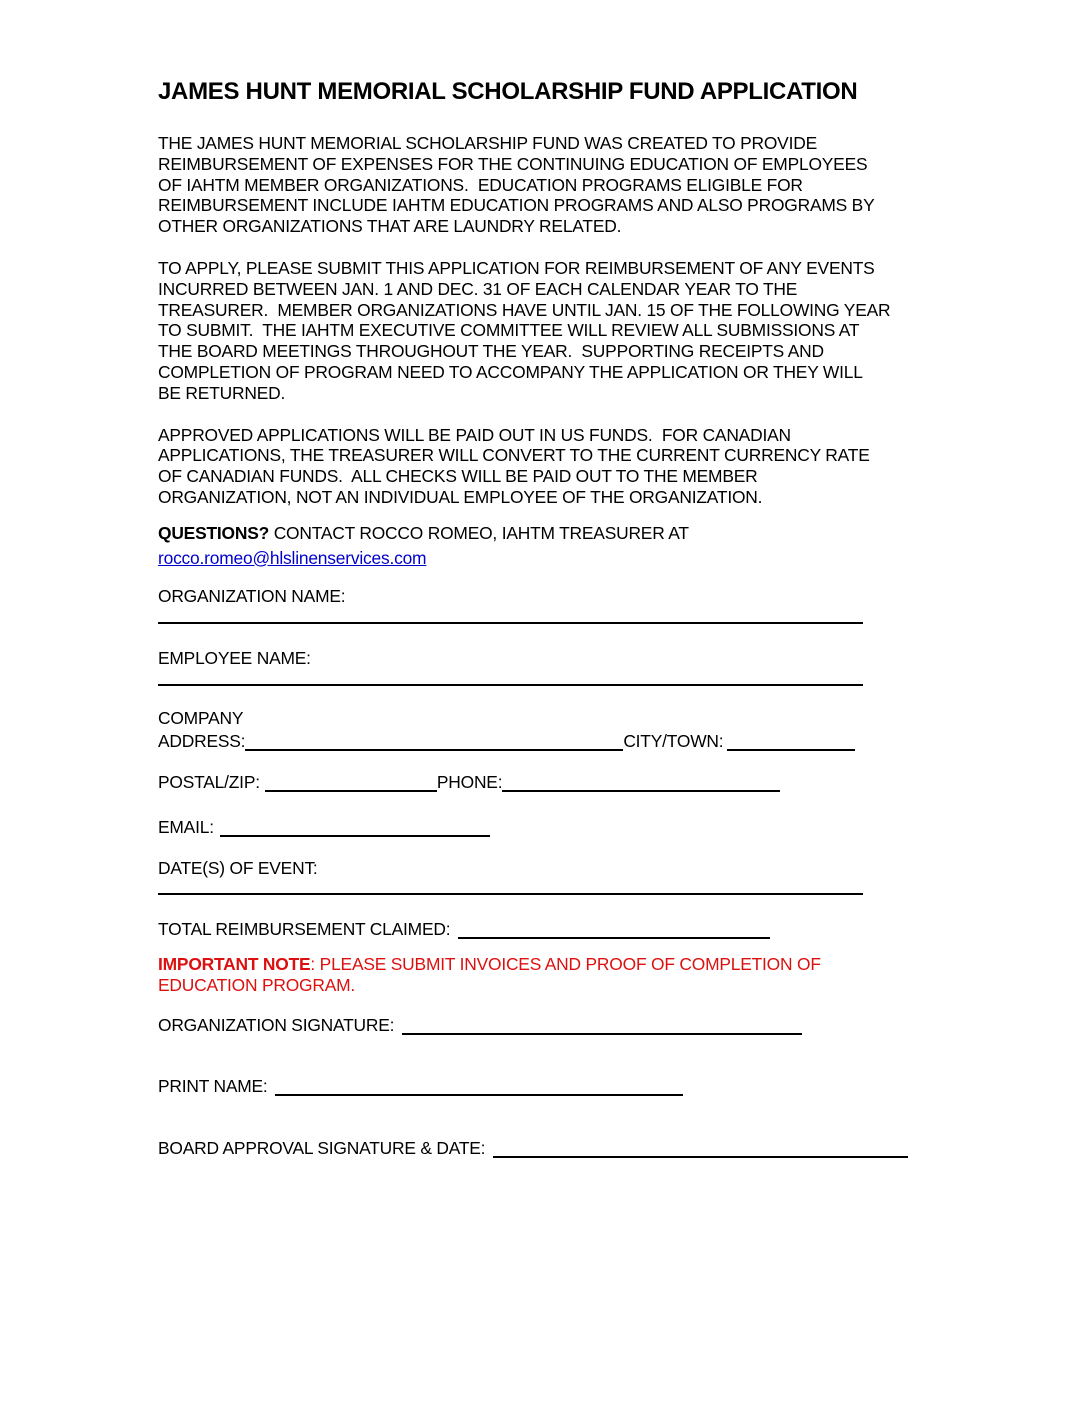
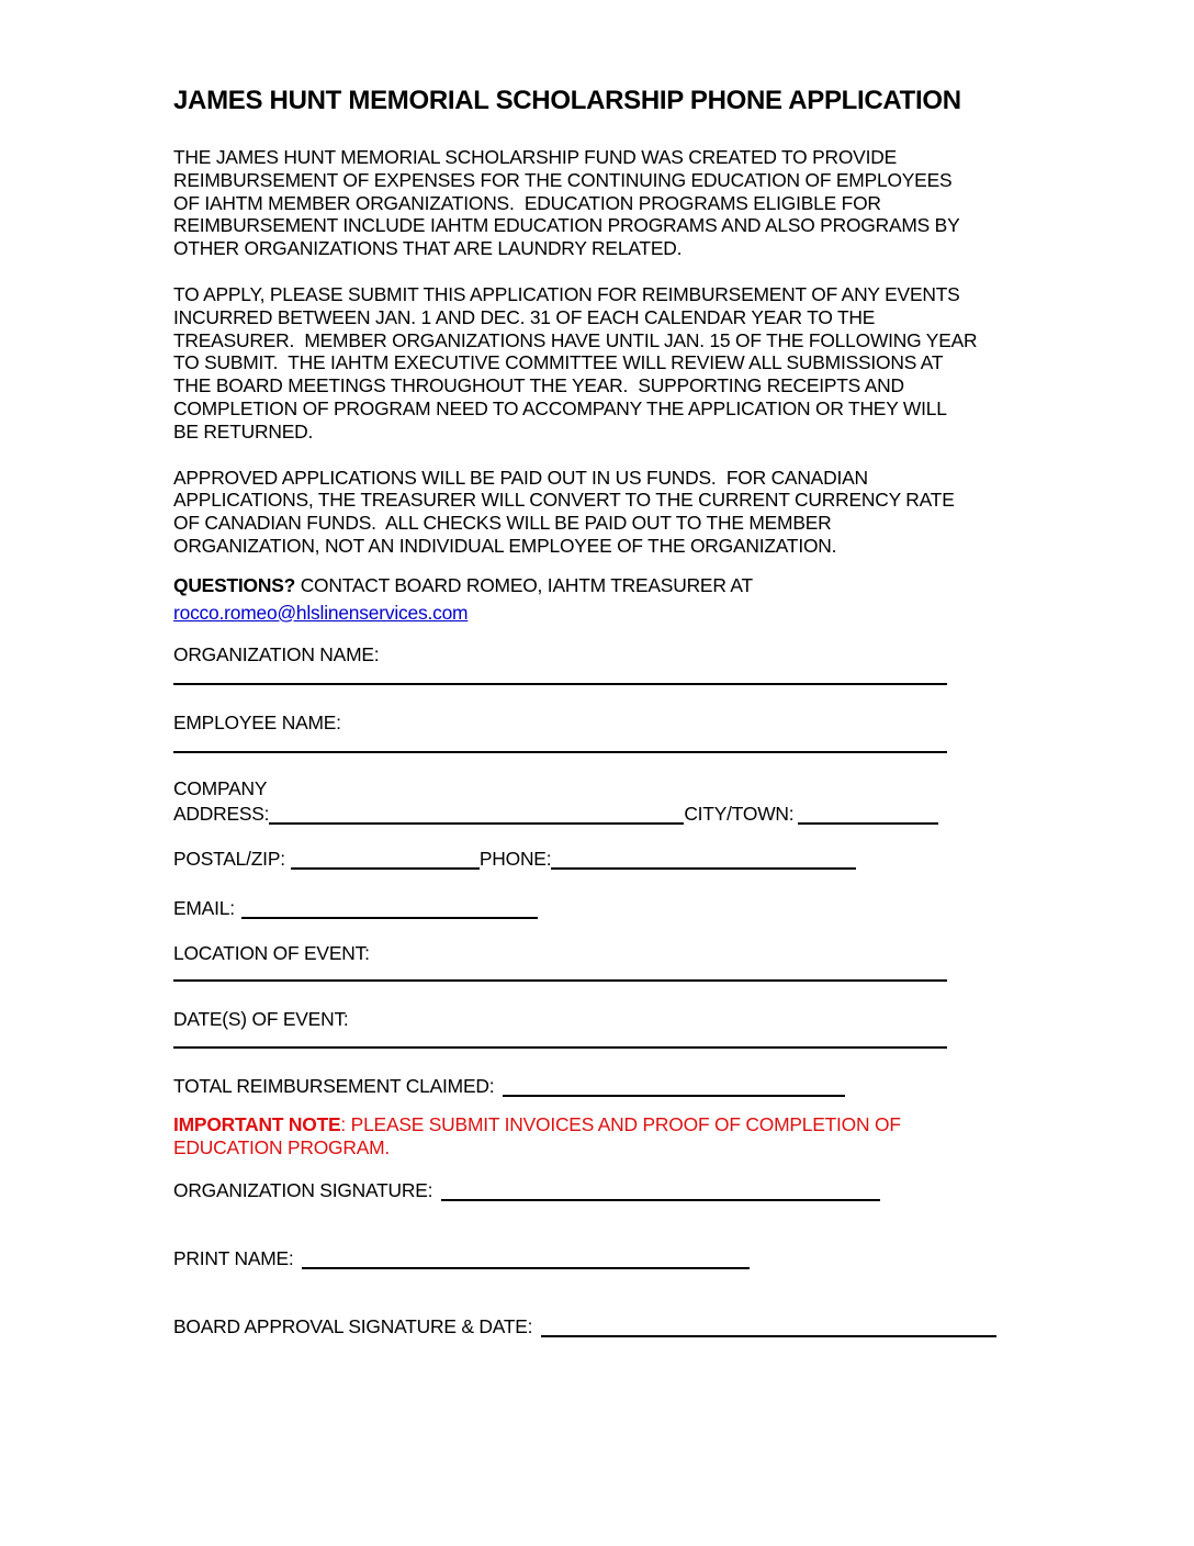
- JAMES HUNT MEMORIAL SCHOLARSHIP FUND APPLICATION
+ JAMES HUNT MEMORIAL SCHOLARSHIP PHONE APPLICATION
  THE JAMES HUNT MEMORIAL SCHOLARSHIP FUND WAS CREATED TO PROVIDE
  REIMBURSEMENT OF EXPENSES FOR THE CONTINUING EDUCATION OF EMPLOYEES
  OF IAHTM MEMBER ORGANIZATIONS. EDUCATION PROGRAMS ELIGIBLE FOR
  REIMBURSEMENT INCLUDE IAHTM EDUCATION PROGRAMS AND ALSO PROGRAMS BY
  OTHER ORGANIZATIONS THAT ARE LAUNDRY RELATED.
  TO APPLY, PLEASE SUBMIT THIS APPLICATION FOR REIMBURSEMENT OF ANY EVENTS
  INCURRED BETWEEN JAN. 1 AND DEC. 31 OF EACH CALENDAR YEAR TO THE
  TREASURER. MEMBER ORGANIZATIONS HAVE UNTIL JAN. 15 OF THE FOLLOWING YEAR
  TO SUBMIT. THE IAHTM EXECUTIVE COMMITTEE WILL REVIEW ALL SUBMISSIONS AT
  THE BOARD MEETINGS THROUGHOUT THE YEAR. SUPPORTING RECEIPTS AND
  COMPLETION OF PROGRAM NEED TO ACCOMPANY THE APPLICATION OR THEY WILL
  BE RETURNED.
  APPROVED APPLICATIONS WILL BE PAID OUT IN US FUNDS. FOR CANADIAN
  APPLICATIONS, THE TREASURER WILL CONVERT TO THE CURRENT CURRENCY RATE
  OF CANADIAN FUNDS. ALL CHECKS WILL BE PAID OUT TO THE MEMBER
  ORGANIZATION, NOT AN INDIVIDUAL EMPLOYEE OF THE ORGANIZATION.
- QUESTIONS? CONTACT ROCCO ROMEO, IAHTM TREASURER AT
+ QUESTIONS? CONTACT BOARD ROMEO, IAHTM TREASURER AT
  rocco.romeo@hlslinenservices.com
  ORGANIZATION NAME:
  EMPLOYEE NAME:
  COMPANY
  ADDRESS: CITY/TOWN:
  POSTAL/ZIP: PHONE:
  EMAIL:
+ LOCATION OF EVENT:
  DATE(S) OF EVENT:
  TOTAL REIMBURSEMENT CLAIMED:
  IMPORTANT NOTE: PLEASE SUBMIT INVOICES AND PROOF OF COMPLETION OF
  EDUCATION PROGRAM.
  ORGANIZATION SIGNATURE:
  PRINT NAME:
  BOARD APPROVAL SIGNATURE & DATE:
